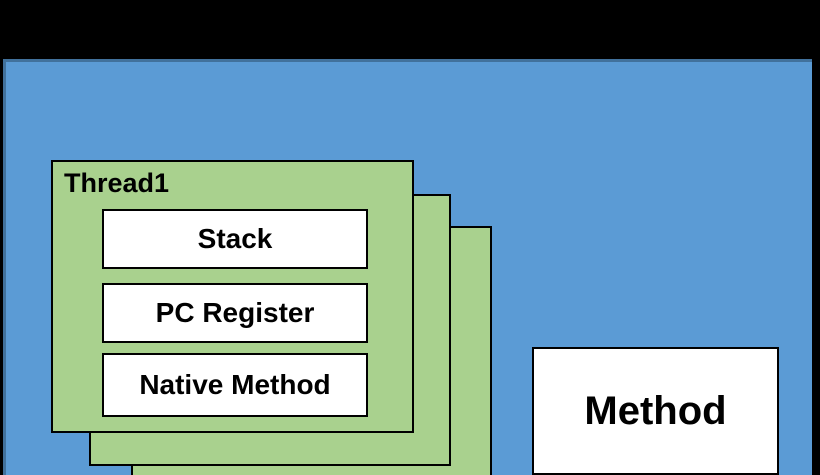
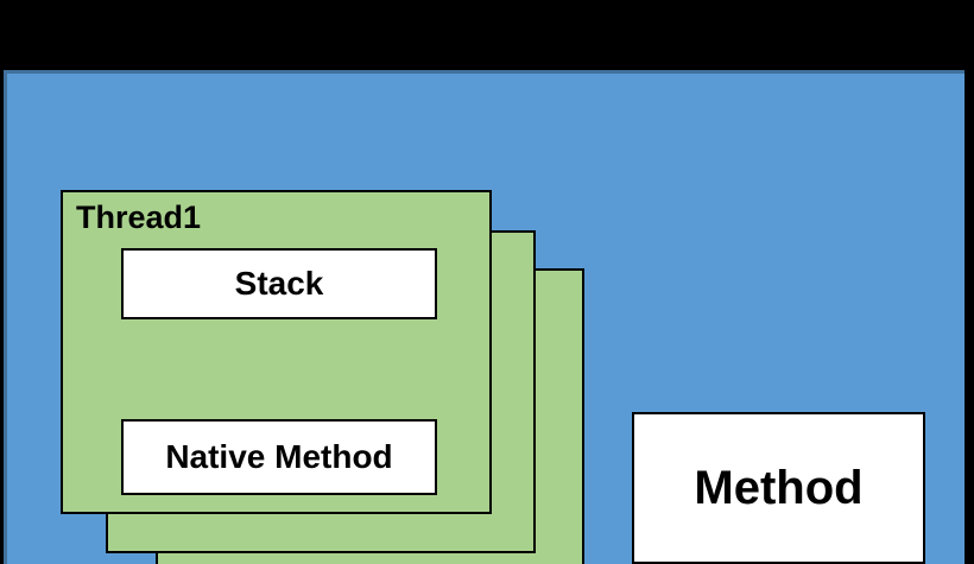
  Thread1
  Stack
- PC Register
  Native Method
  Method
